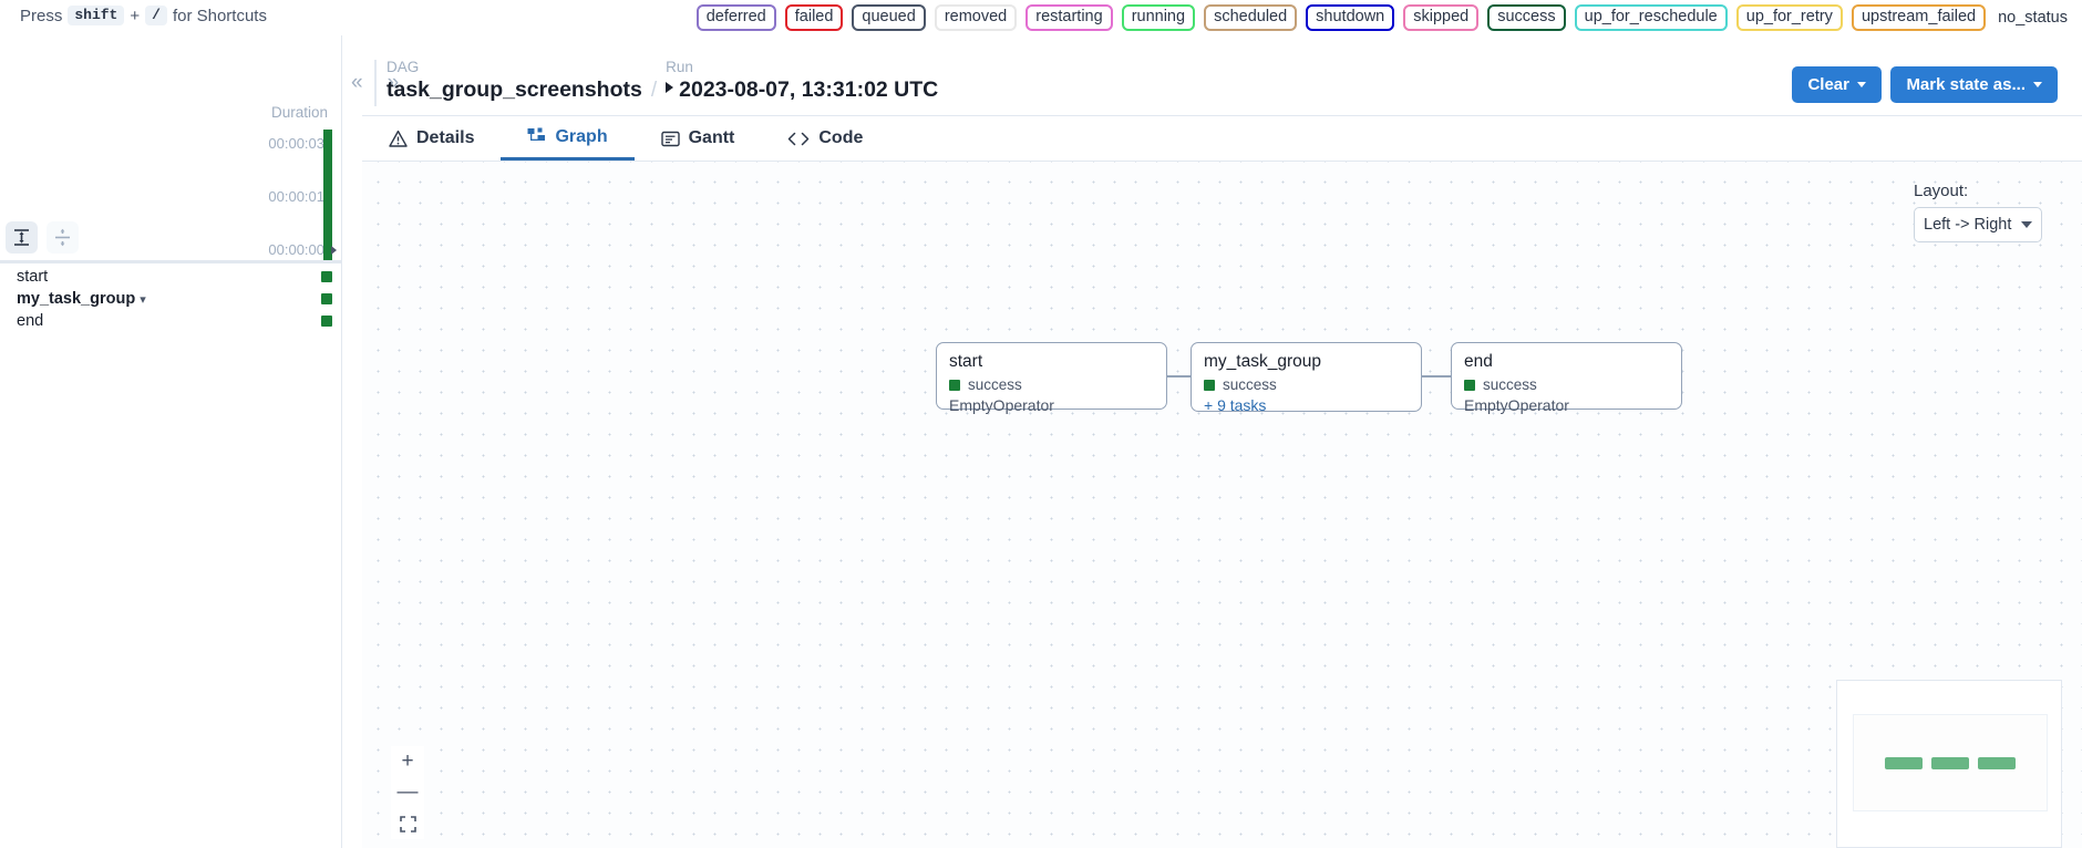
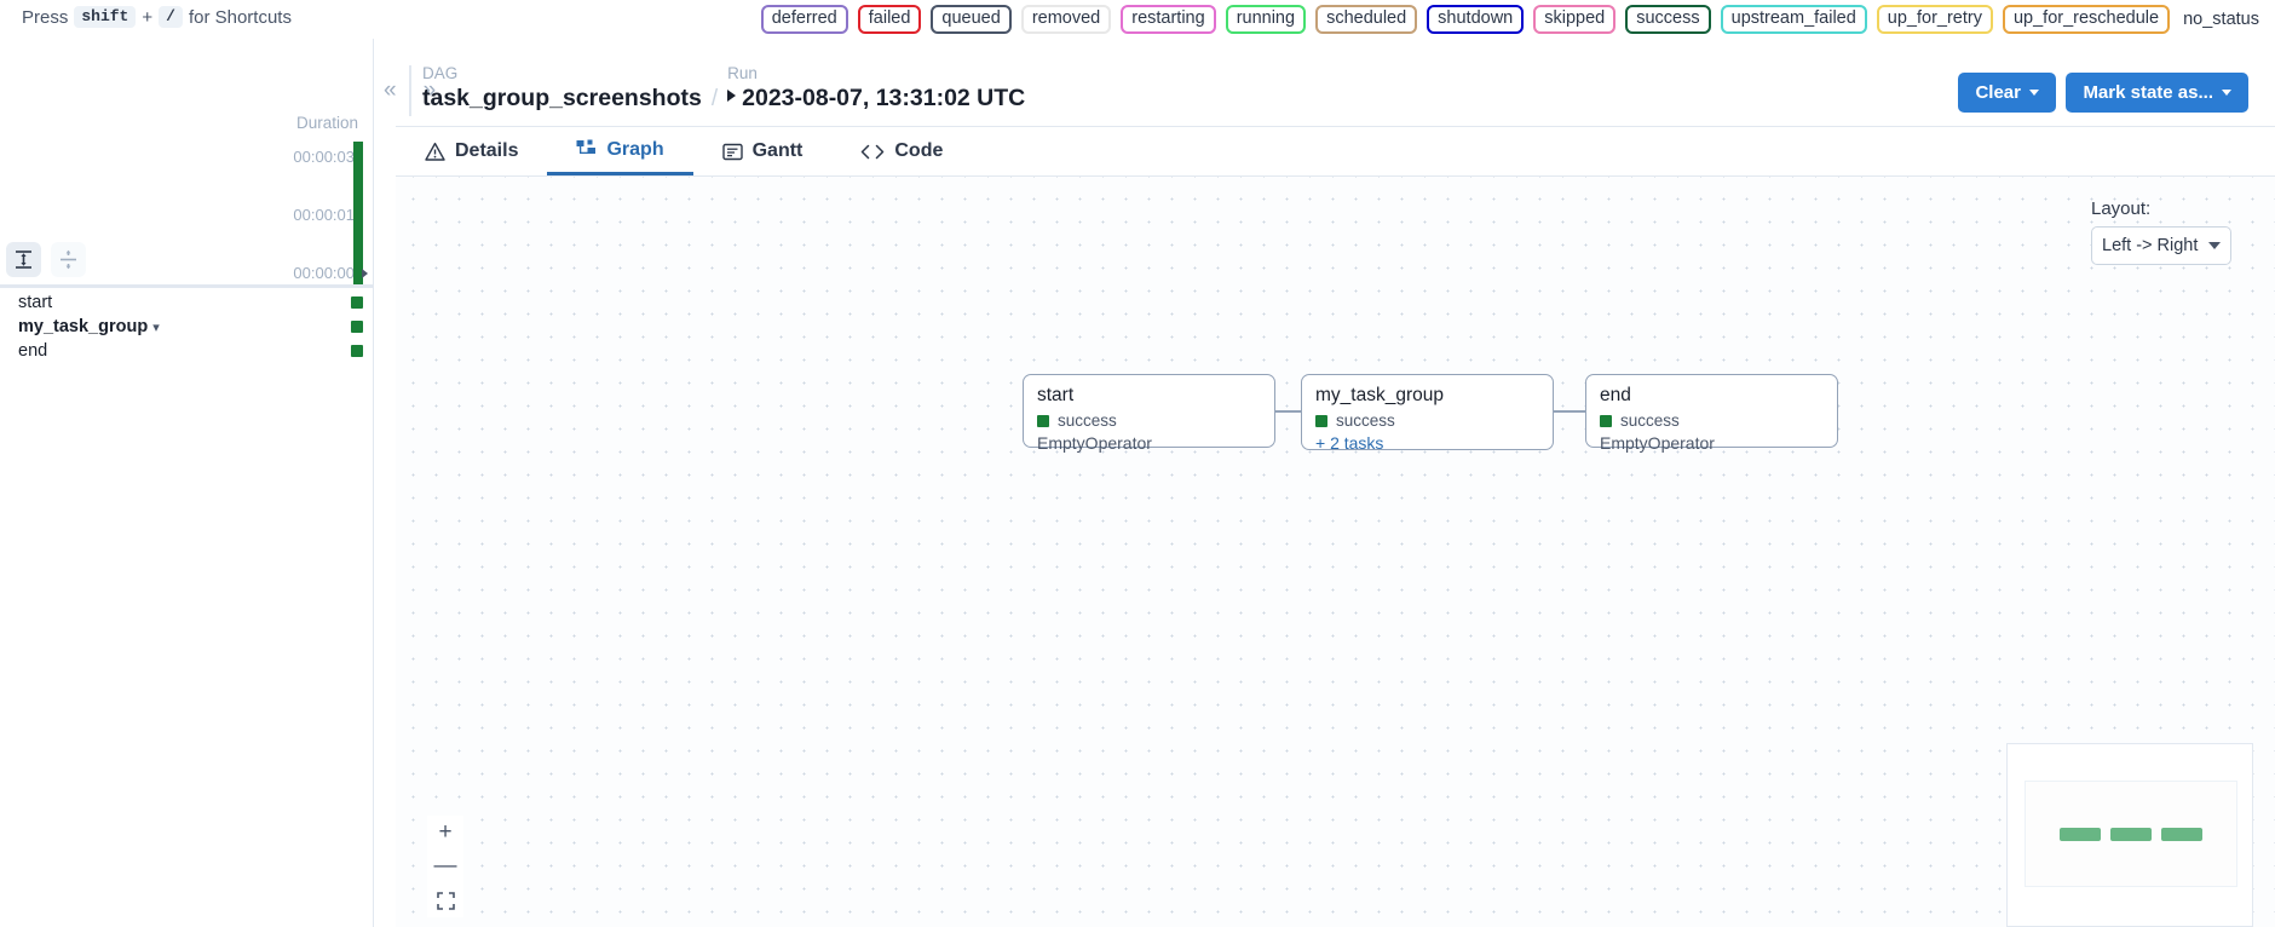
  Press
  shift
  +
  /
  for Shortcuts
  deferred
  failed
  queued
  removed
  restarting
  running
  scheduled
  shutdown
  skipped
  success
- up_for_reschedule
+ upstream_failed
  up_for_retry
- upstream_failed
+ up_for_reschedule
  no_status
  Duration
  00:00:03
  00:00:01
  00:00:00
  start
  my_task_group
  ▾
  end
  «
  »
  DAG
  task_group_screenshots
  /
  Run
  2023-08-07, 13:31:02 UTC
  Clear
  Mark state as...
  Details
  Graph
  Gantt
  Code
  Layout:
  Left -> Right
  start
  success
  EmptyOperator
  my_task_group
  success
- + 9 tasks
+ + 2 tasks
  end
  success
  EmptyOperator
  +
  —
